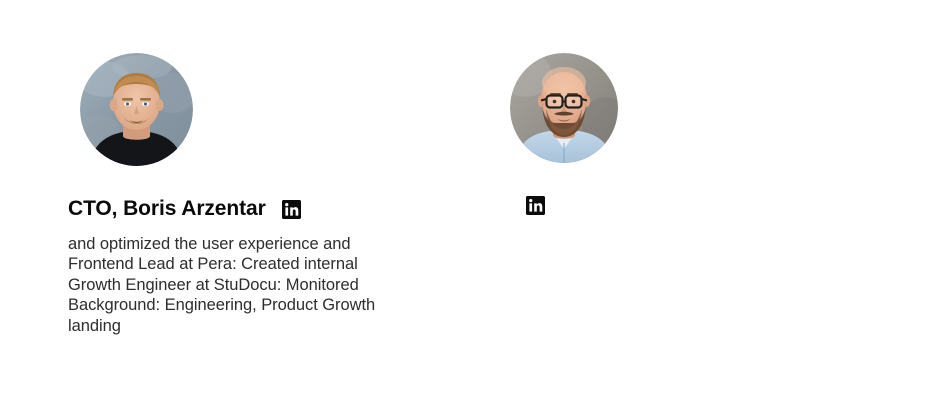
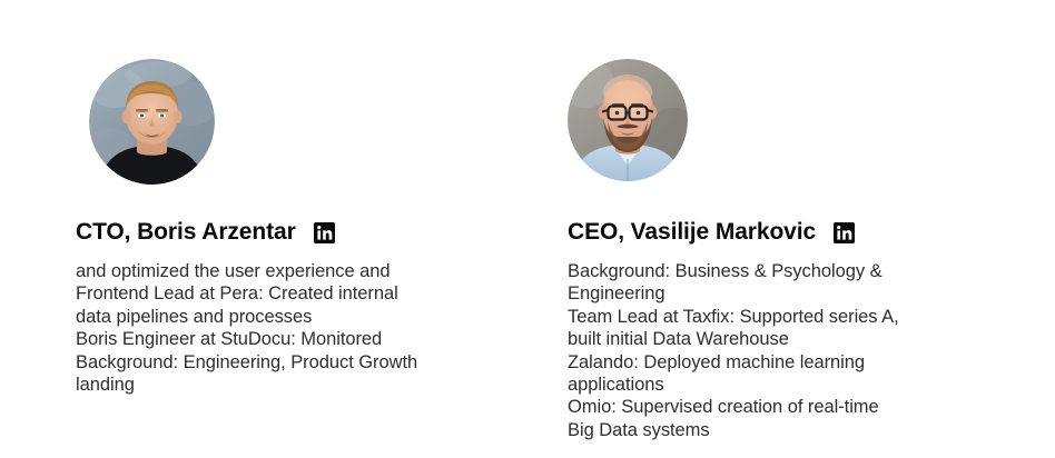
  CTO, Boris Arzentar
  and optimized the user experience and
  Frontend Lead at Pera: Created internal
+ data pipelines and processes
- Growth Engineer at StuDocu: Monitored
+ Boris Engineer at StuDocu: Monitored
  Background: Engineering, Product Growth
  landing
+ CEO, Vasilije Markovic
+ Background: Business & Psychology &
+ Engineering
+ Team Lead at Taxfix: Supported series A,
+ built initial Data Warehouse
+ Zalando: Deployed machine learning
+ applications
+ Omio: Supervised creation of real-time
+ Big Data systems
